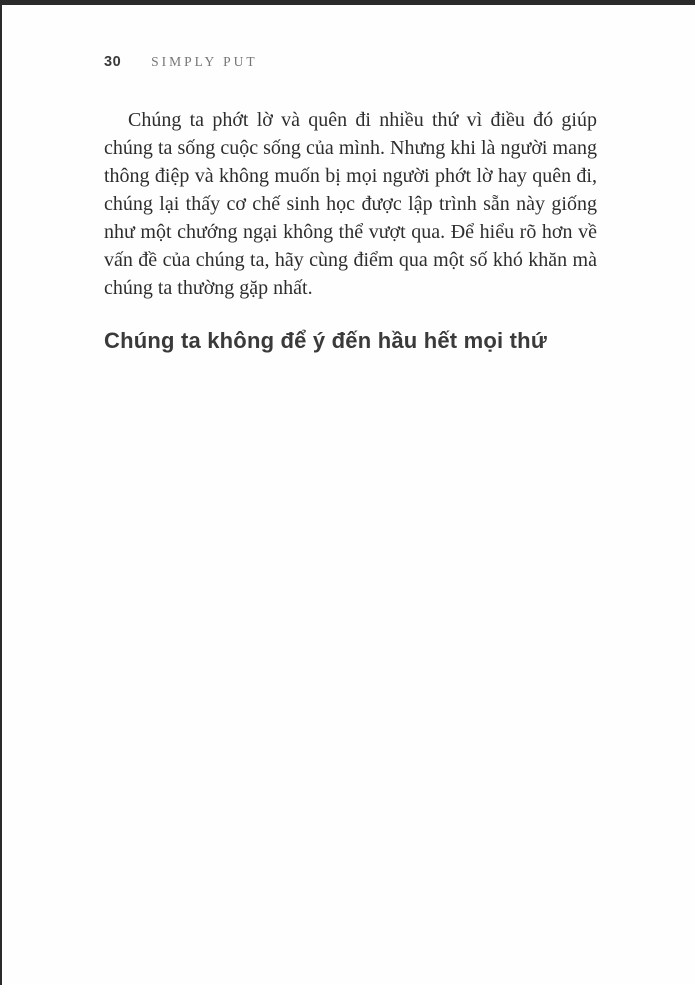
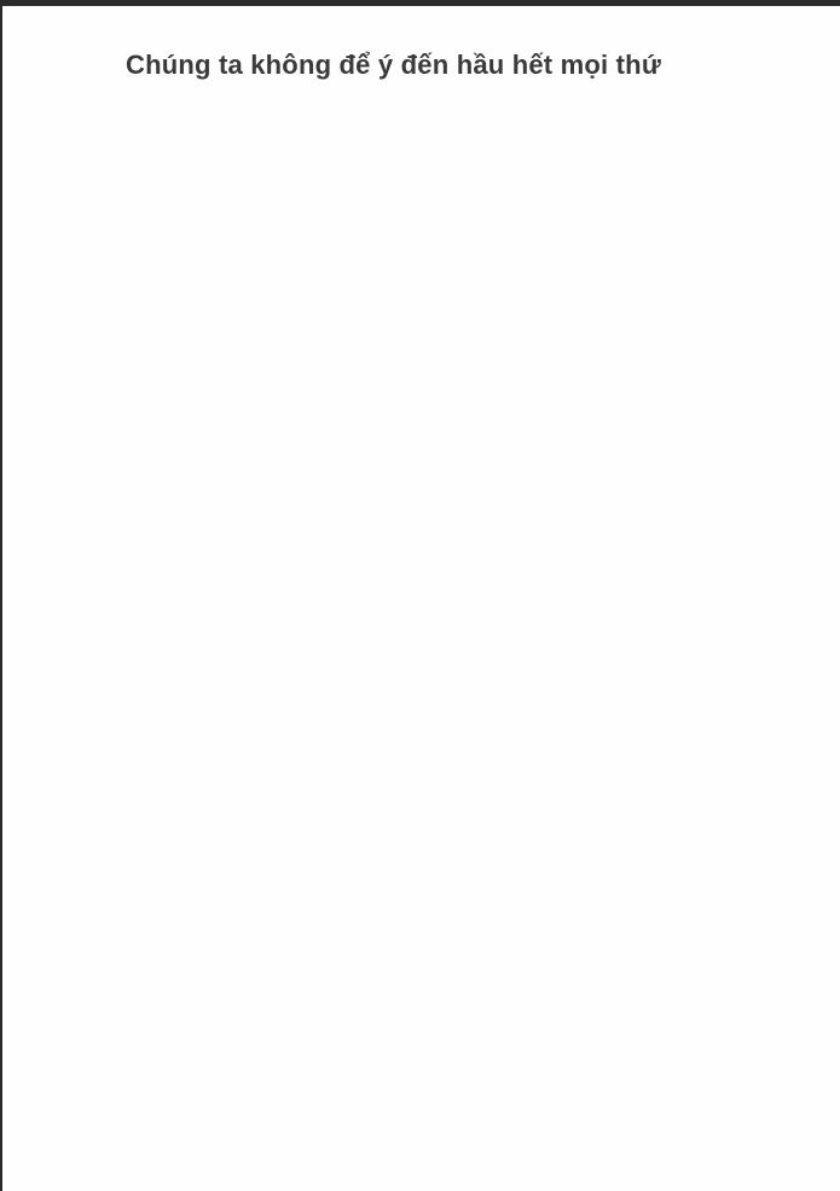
- 30
- SIMPLY PUT
- Chúng ta phớt lờ và quên đi nhiều thứ vì điều đó giúp chúng ta sống cuộc sống của mình. Nhưng khi là người mang thông điệp và không muốn bị mọi người phớt lờ hay quên đi, chúng lại thấy cơ chế sinh học được lập trình sẵn này giống như một chướng ngại không thể vượt qua. Để hiểu rõ hơn về vấn đề của chúng ta, hãy cùng điểm qua một số khó khăn mà chúng ta thường gặp nhất.
  Chúng ta không để ý đến hầu hết mọi thứ
